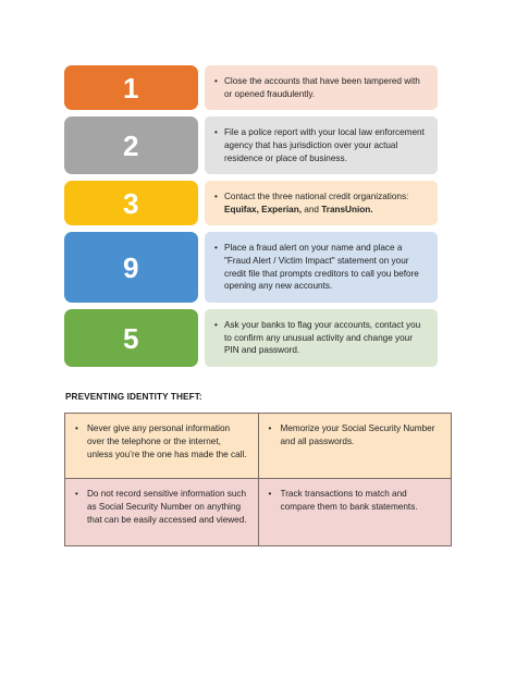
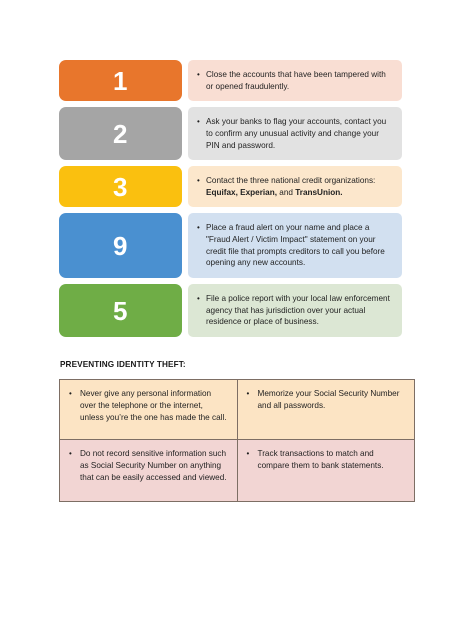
  1
  Close the accounts that have been tampered with or opened fraudulently.
  2
- File a police report with your local law enforcement agency that has jurisdiction over your actual residence or place of business.
+ Ask your banks to flag your accounts, contact you to confirm any unusual activity and change your PIN and password.
  3
  Contact the three national credit organizations: Equifax, Experian, and TransUnion.
  9
  Place a fraud alert on your name and place a "Fraud Alert / Victim Impact" statement on your credit file that prompts creditors to call you before opening any new accounts.
  5
- Ask your banks to flag your accounts, contact you to confirm any unusual activity and change your PIN and password.
+ File a police report with your local law enforcement agency that has jurisdiction over your actual residence or place of business.
  PREVENTING IDENTITY THEFT:
  Never give any personal information over the telephone or the internet, unless you’re the one has made the call.	Memorize your Social Security Number and all passwords.
  Do not record sensitive information such as Social Security Number on anything that can be easily accessed and viewed.	Track transactions to match and compare them to bank statements.
